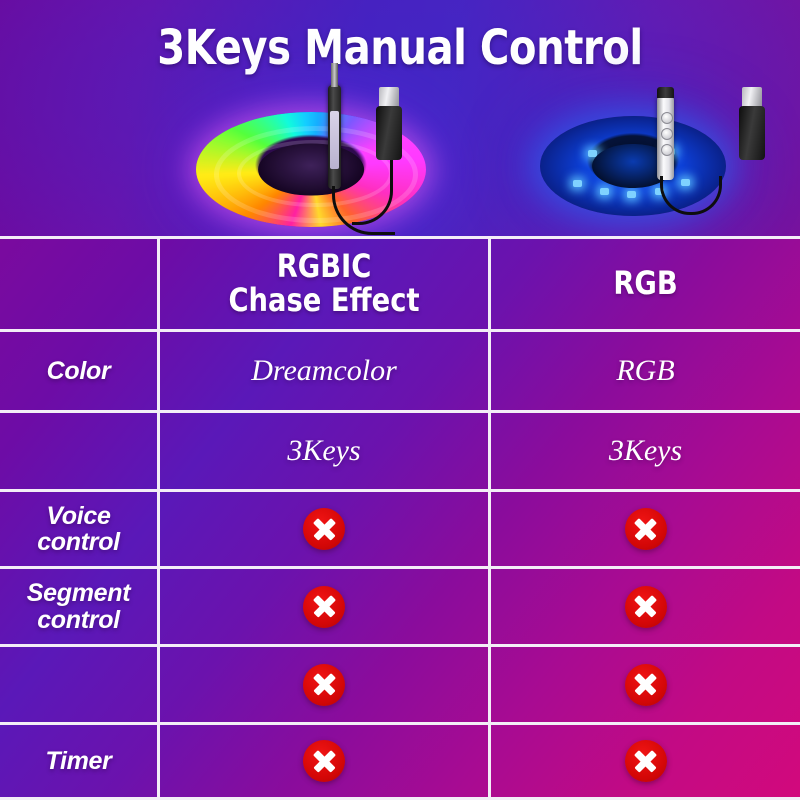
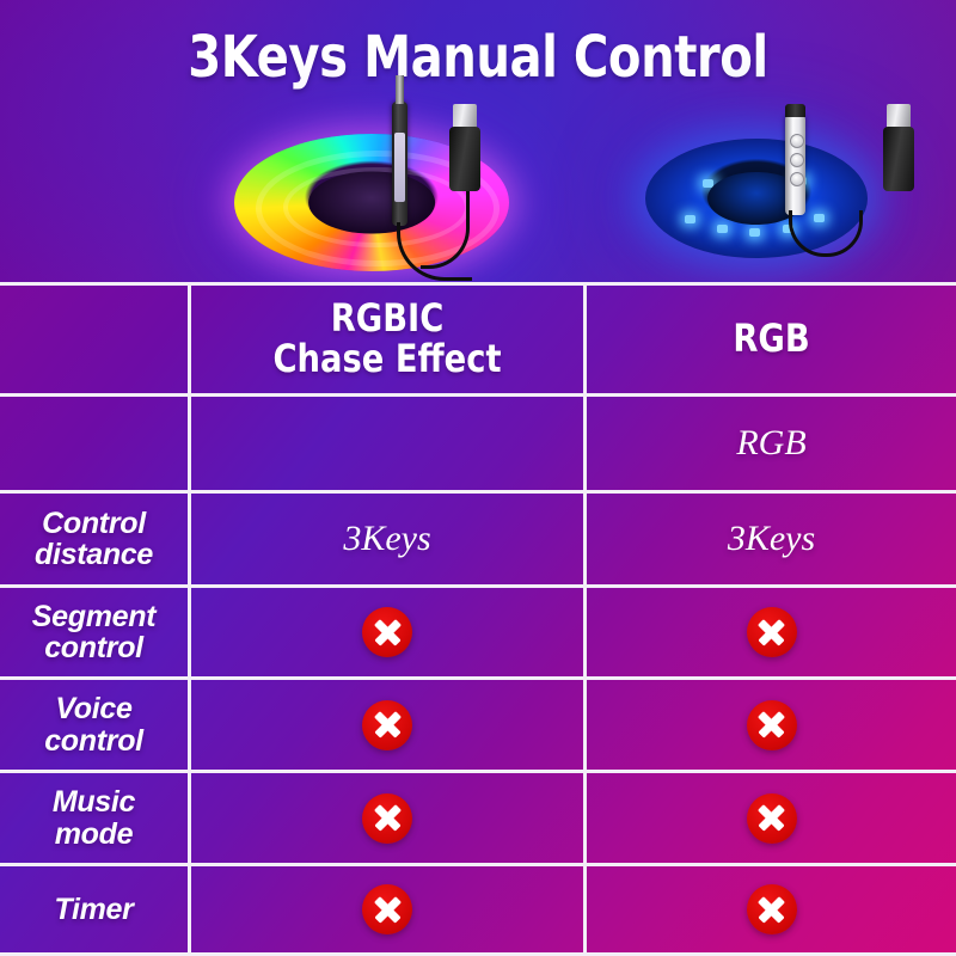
  3Keys Manual Control
  RGBIC
  Chase Effect
  RGB
- Color
- Dreamcolor
  RGB
+ Control
+ distance
  3Keys
  3Keys
- Voice
+ Segment
  control
- Segment
+ Voice
  control
+ Music
+ mode
  Timer
